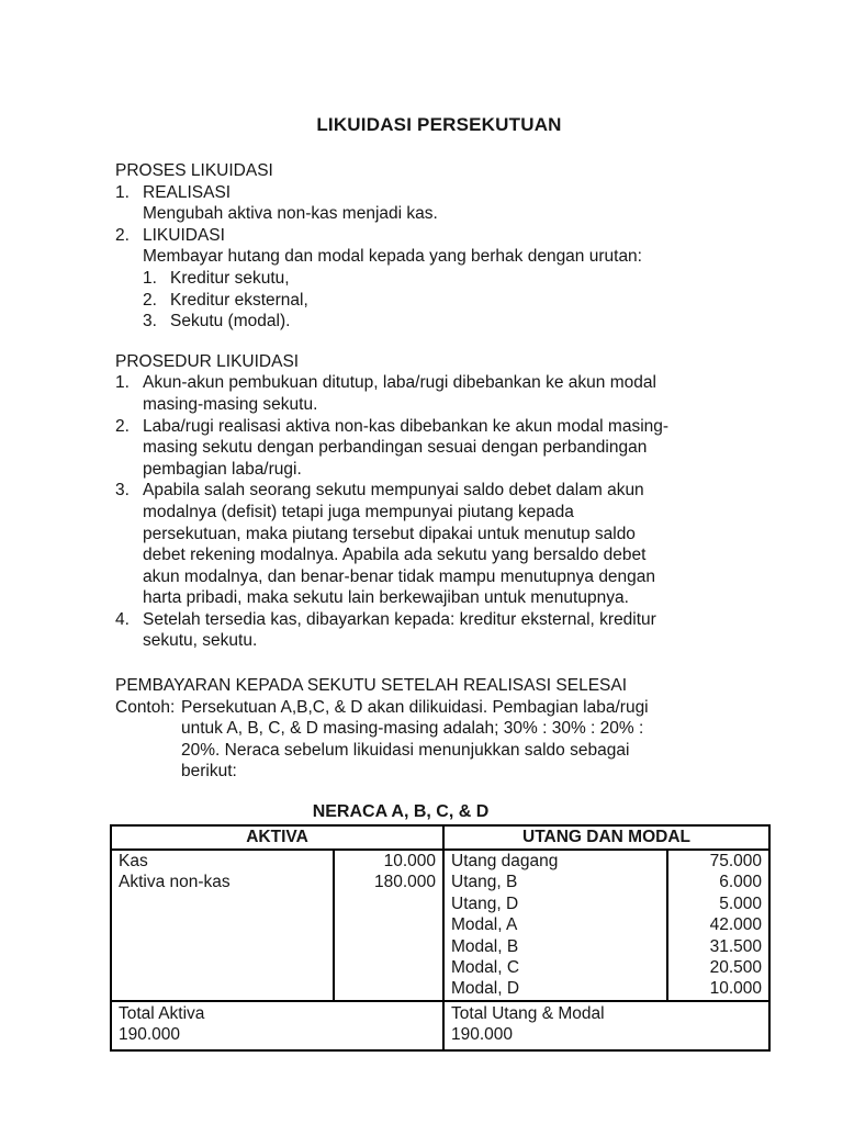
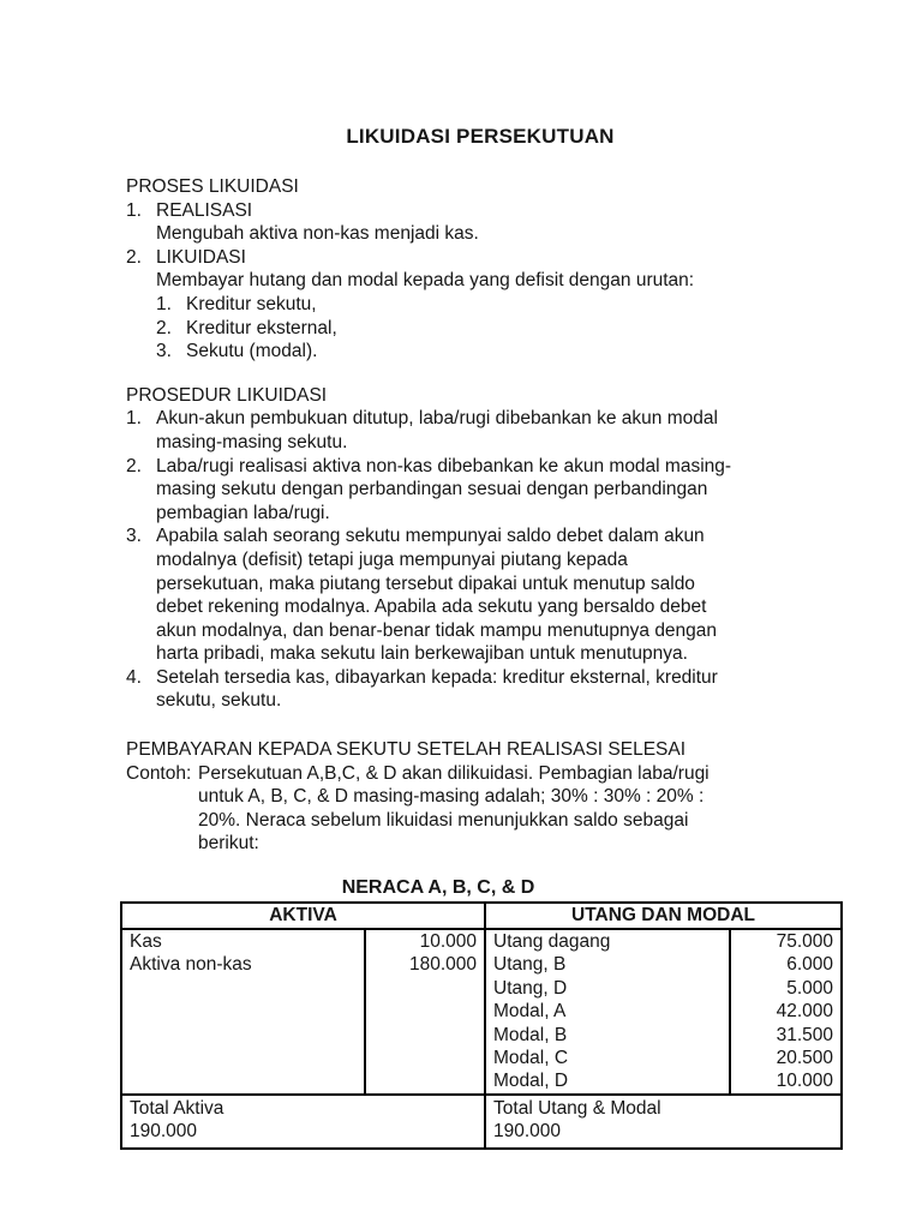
  LIKUIDASI PERSEKUTUAN
  PROSES LIKUIDASI
  1.
  REALISASI
  Mengubah aktiva non-kas menjadi kas.
  2.
  LIKUIDASI
- Membayar hutang dan modal kepada yang berhak dengan urutan:
+ Membayar hutang dan modal kepada yang defisit dengan urutan:
  1.
  Kreditur sekutu,
  2.
  Kreditur eksternal,
  3.
  Sekutu (modal).
  PROSEDUR LIKUIDASI
  1.
  Akun-akun pembukuan ditutup, laba/rugi dibebankan ke akun modal
  masing-masing sekutu.
  2.
  Laba/rugi realisasi aktiva non-kas dibebankan ke akun modal masing-
  masing sekutu dengan perbandingan sesuai dengan perbandingan
  pembagian laba/rugi.
  3.
  Apabila salah seorang sekutu mempunyai saldo debet dalam akun
  modalnya (defisit) tetapi juga mempunyai piutang kepada
  persekutuan, maka piutang tersebut dipakai untuk menutup saldo
  debet rekening modalnya. Apabila ada sekutu yang bersaldo debet
  akun modalnya, dan benar-benar tidak mampu menutupnya dengan
  harta pribadi, maka sekutu lain berkewajiban untuk menutupnya.
  4.
  Setelah tersedia kas, dibayarkan kepada: kreditur eksternal, kreditur
  sekutu, sekutu.
  PEMBAYARAN KEPADA SEKUTU SETELAH REALISASI SELESAI
  Contoh:
  Persekutuan A,B,C, & D akan dilikuidasi. Pembagian laba/rugi
  untuk A, B, C, & D masing-masing adalah; 30% : 30% : 20% :
  20%. Neraca sebelum likuidasi menunjukkan saldo sebagai
  berikut:
  NERACA A, B, C, & D
  AKTIVA	UTANG DAN MODAL
  Kas	10.000	Utang dagang	75.000
  Aktiva non-kas	180.000	Utang, B	6.000
  		Utang, D	5.000
  		Modal, A	42.000
  		Modal, B	31.500
  		Modal, C	20.500
  		Modal, D	10.000
  Total Aktiva 190.000	Total Utang & Modal 190.000
